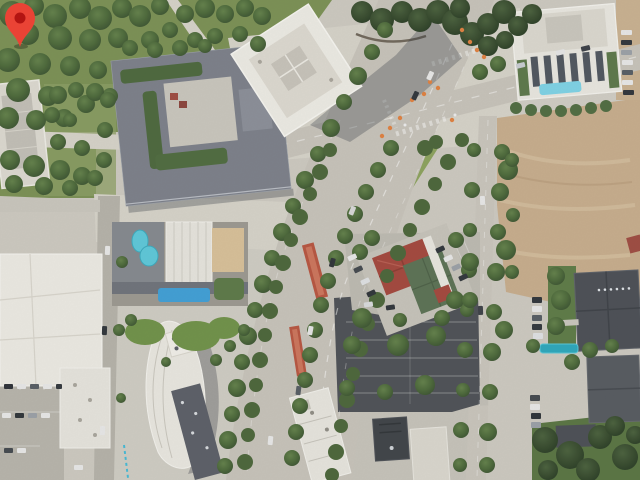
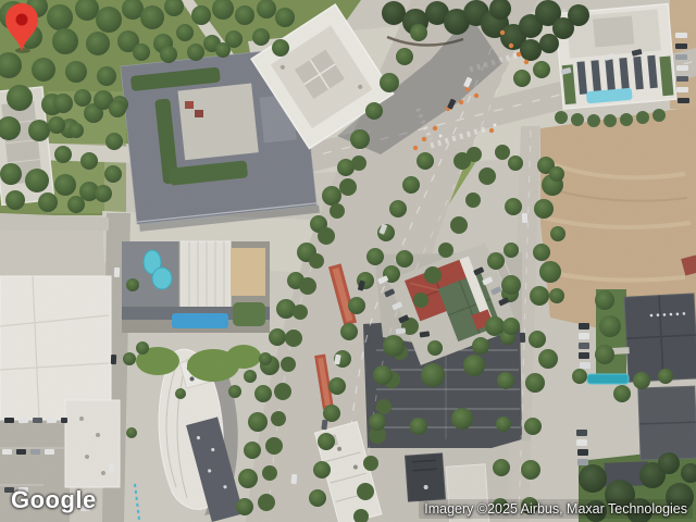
+ Google
+ Imagery ©2025 Airbus, Maxar Technologies
